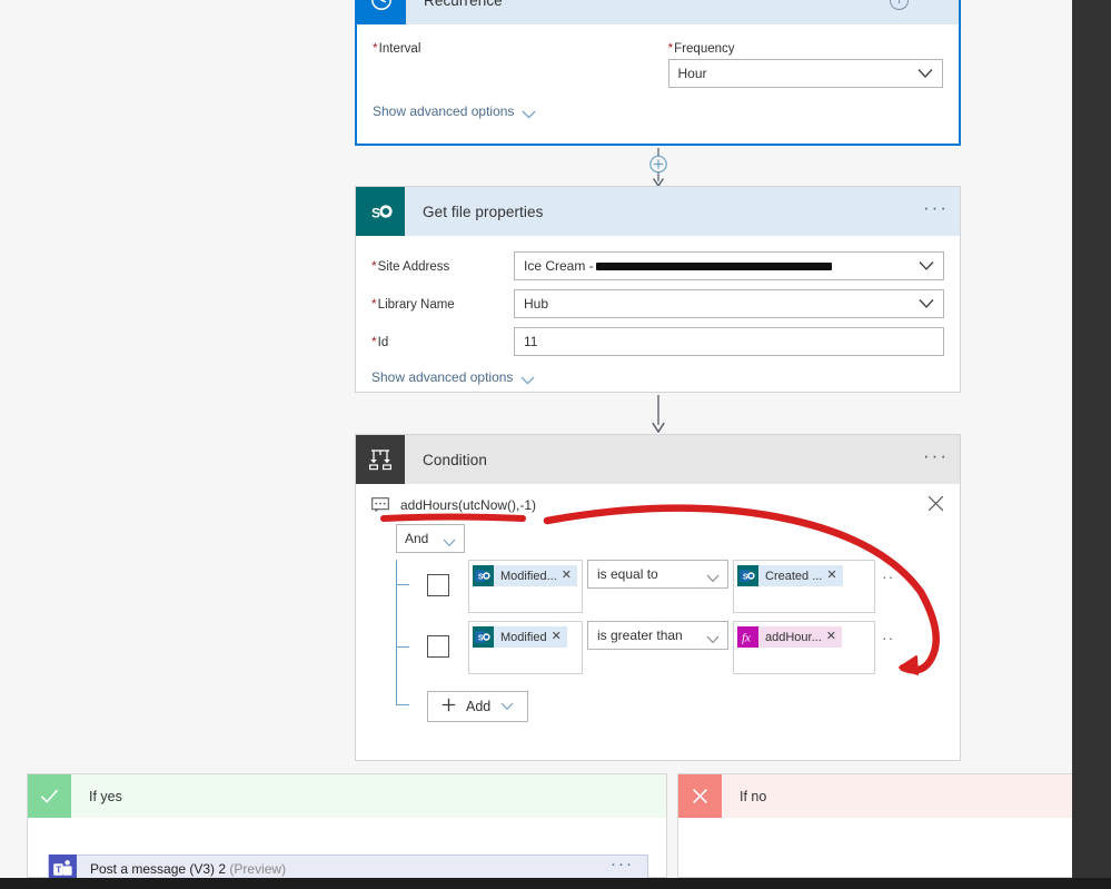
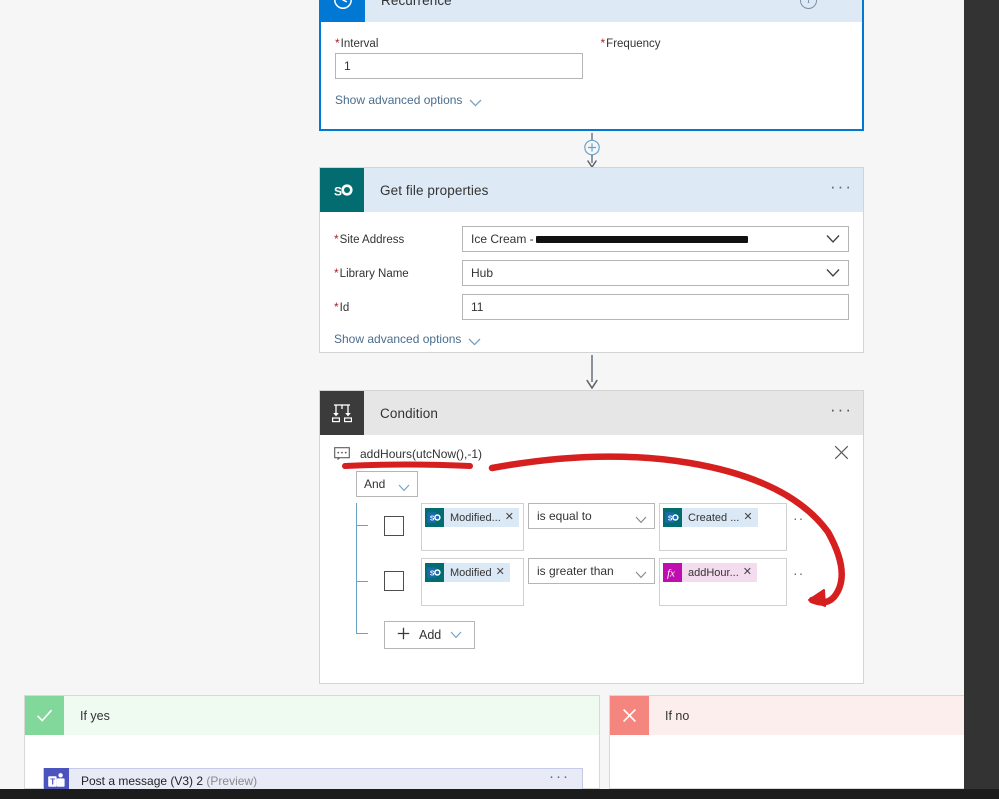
  Recurrence
  *Interval
+ 1
  *Frequency
- Hour
  Show advanced options
  S
  Get file properties
  ···
  *Site Address
  Ice Cream -
  *Library Name
  Hub
  *Id
  11
  Show advanced options
  Condition
  ···
  addHours(utcNow(),-1)
  And
  Modified...
  ✕
  is equal to
  Created ...
  ✕
  ··
  Modified
  ✕
  is greater than
  fx
  addHour...
  ✕
  ··
  Add
  If yes
  T
  Post a message (V3) 2 (Preview)
  ···
  If no
